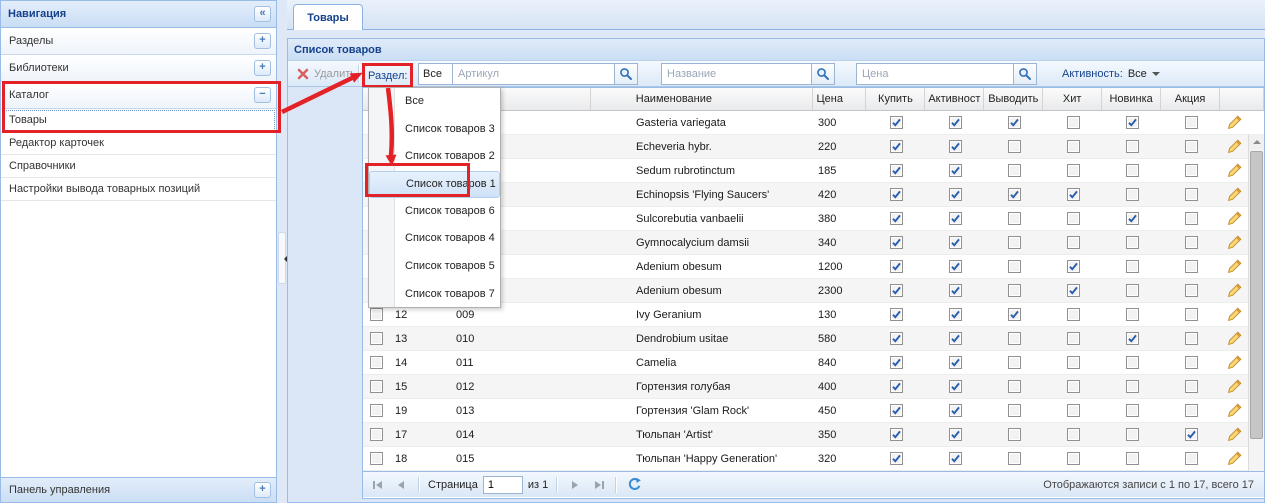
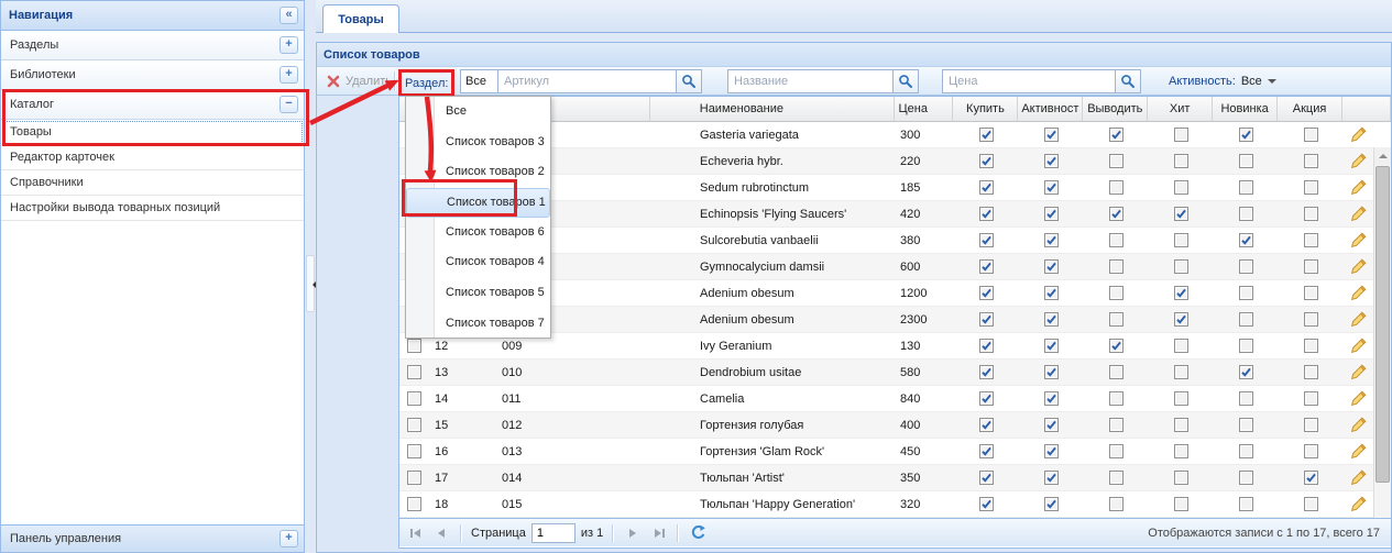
  Навигация
  «
  Разделы
  +
  Библиотеки
  +
  Каталог
  −
  Товары
  Редактор карточек
  Справочники
  Настройки вывода товарных позиций
  Панель управления
  +
  Товары
  Список товаров
  Удалит
  Раздел:
  Все
  Артикул
  Название
  Цена
  Активность:
  Все
  Наименование
  Цена
  Купить
  Активност
  Выводить
  Хит
  Новинка
  Акция
  Gasteria variegata
  300
  Echeveria hybr.
  220
  Sedum rubrotinctum
  185
  Echinopsis 'Flying Saucers'
  420
  Sulcorebutia vanbaelii
  380
  Gymnocalycium damsii
- 340
+ 600
  Adenium obesum
  1200
  Adenium obesum
  2300
  12
  009
  Ivy Geranium
  130
  13
  010
  Dendrobium usitae
  580
  14
  011
  Camelia
  840
  15
  012
  Гортензия голубая
  400
- 19
+ 16
  013
  Гортензия 'Glam Rock'
  450
  17
  014
  Тюльпан 'Artist'
  350
  18
  015
  Тюльпан 'Happy Generation'
  320
  Страница
  1
  из 1
  Отображаются записи с 1 по 17, всего 17
  Все
  Список товаров 3
  Список товаров 2
  Список товаров 1
  Список товаров 6
  Список товаров 4
  Список товаров 5
  Список товаров 7
